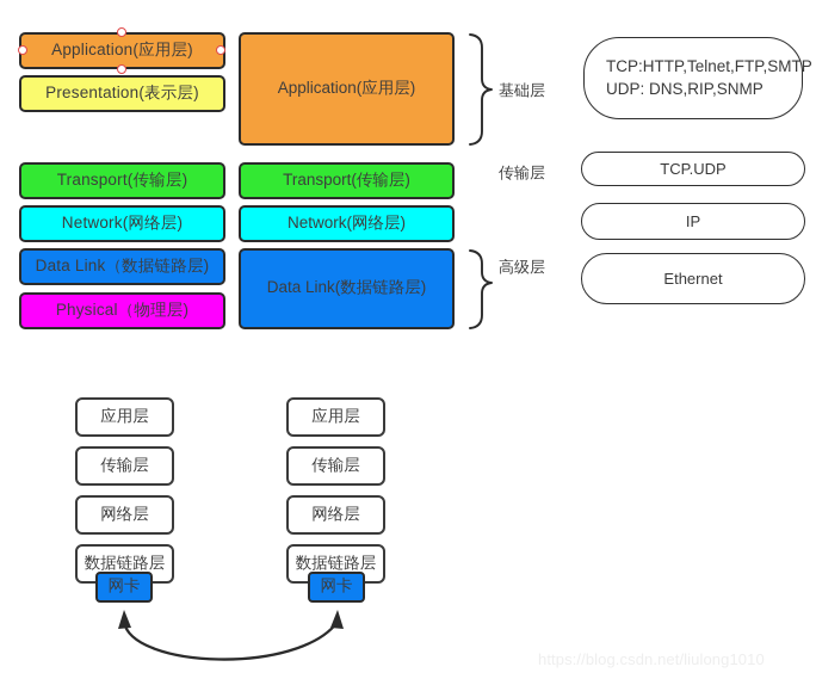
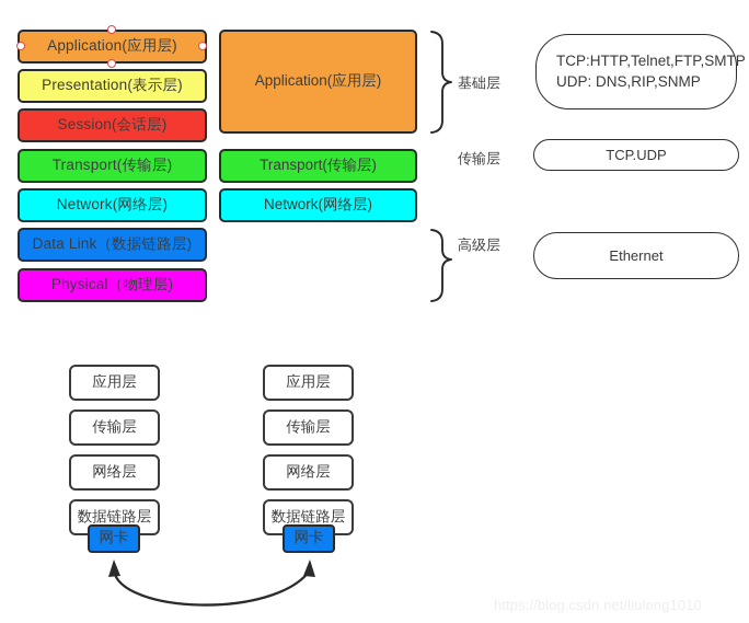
  Application(应用层)
  Presentation(表示层)
+ Session(会话层)
  Transport(传输层)
  Network(网络层)
  Data Link（数据链路层)
  Physical（物理层)
  Application(应用层)
  Transport(传输层)
  Network(网络层)
- Data Link(数据链路层)
  基础层
  传输层
  高级层
  TCP:HTTP,Telnet,FTP,SMTP
  UDP: DNS,RIP,SNMP
  TCP.UDP
- IP
  Ethernet
  应用层
  传输层
  网络层
  数据链路层
  网卡
  应用层
  传输层
  网络层
  数据链路层
  网卡
